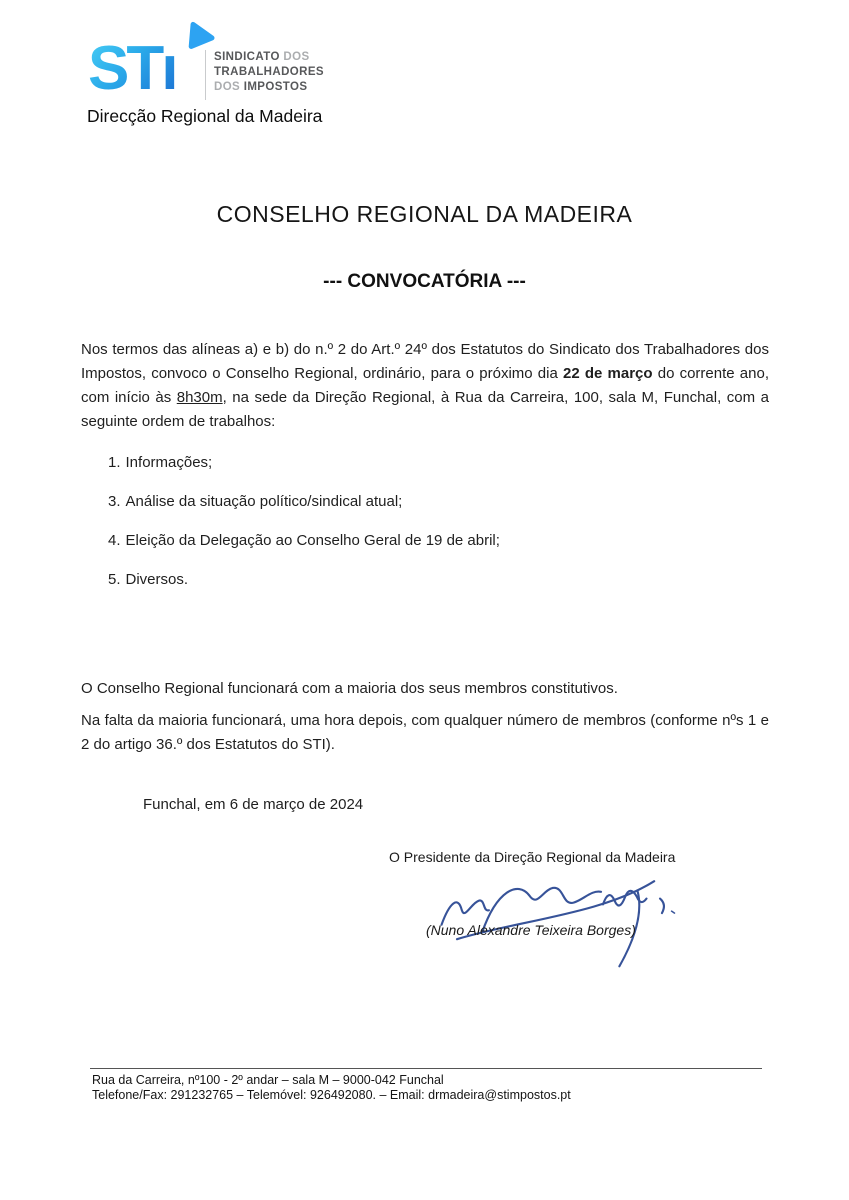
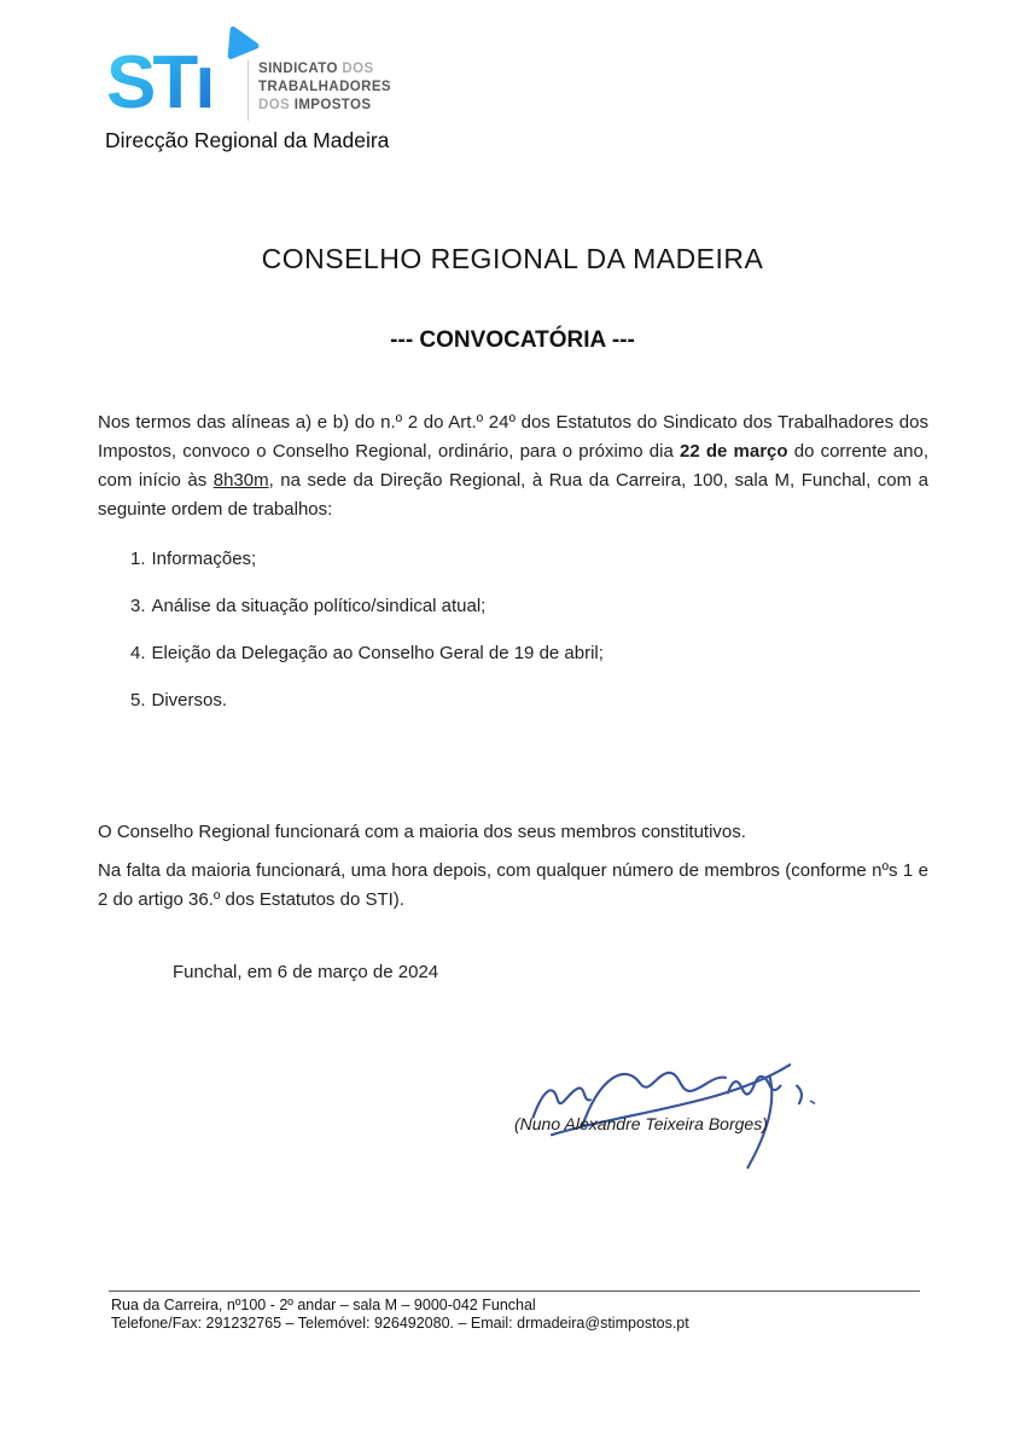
  STı
  SINDICATO DOS
  TRABALHADORES
  DOS IMPOSTOS
  Direcção Regional da Madeira
  CONSELHO REGIONAL DA MADEIRA
  --- CONVOCATÓRIA ---
  Nos termos das alíneas a) e b) do n.º 2 do Art.º 24º dos Estatutos do Sindicato dos Trabalhadores dos Impostos, convoco o Conselho Regional, ordinário, para o próximo dia 22 de março do corrente ano, com início às 8h30m, na sede da Direção Regional, à Rua da Carreira, 100, sala M, Funchal, com a seguinte ordem de trabalhos:
  1. Informações;
  3. Análise da situação político/sindical atual;
  4. Eleição da Delegação ao Conselho Geral de 19 de abril;
  5. Diversos.
  O Conselho Regional funcionará com a maioria dos seus membros constitutivos.
  Na falta da maioria funcionará, uma hora depois, com qualquer número de membros (conforme nºs 1 e 2 do artigo 36.º dos Estatutos do STI).
  Funchal, em 6 de março de 2024
- O Presidente da Direção Regional da Madeira
  (Nuno Alexandre Teixeira Borges)
  Rua da Carreira, nº100 - 2º andar – sala M – 9000-042 Funchal
  Telefone/Fax: 291232765 – Telemóvel: 926492080. – Email: drmadeira@stimpostos.pt
